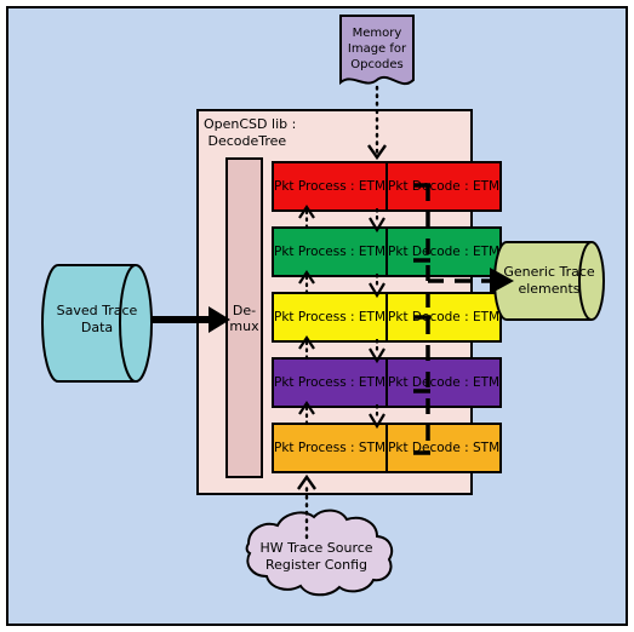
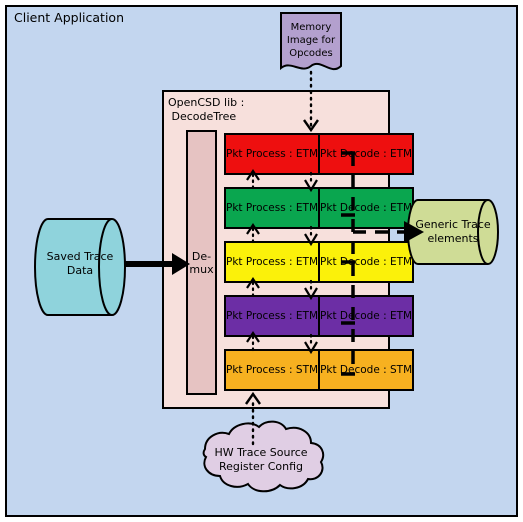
+ Client Application
  OpenCSD lib :
  DecodeTree
  De-
  mux
  Pkt Process : ETM
  Pktcode : ETM
  Pkt Process : ETM
  Pkt Decode : ETM
  Pkt Process : ETM
  Pktcode : ETM
  Pkt Process : ETM
  Pkt Decode : ETM
  Pkt Process : STM
  Pkt Decode : STM
  Saved Trace
  Data
  Generic Trace
  elements
  Memory
  Image for
  Opcodes
  HW Trace Source
  Register Config
